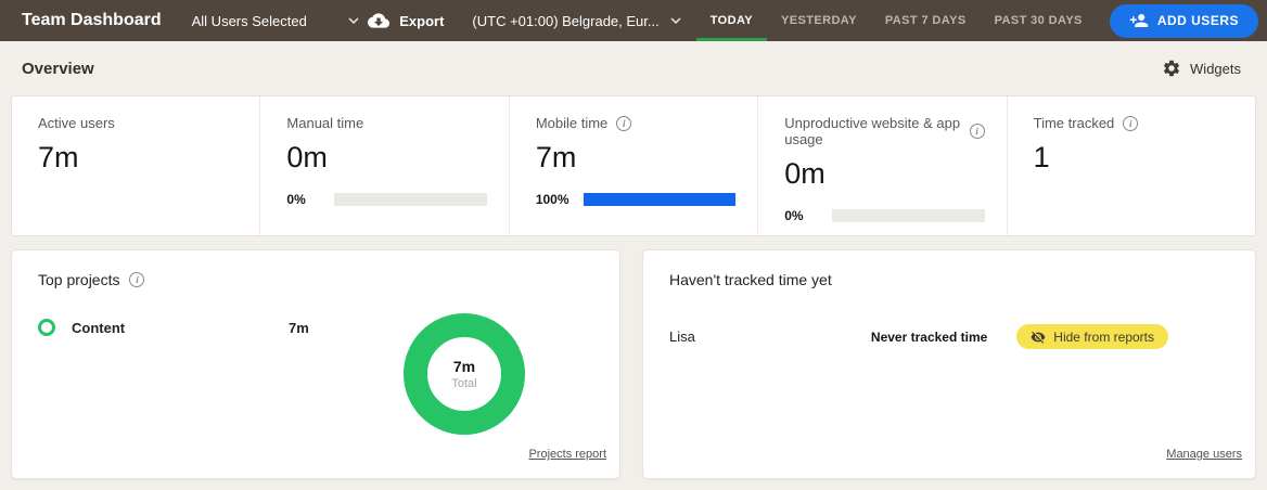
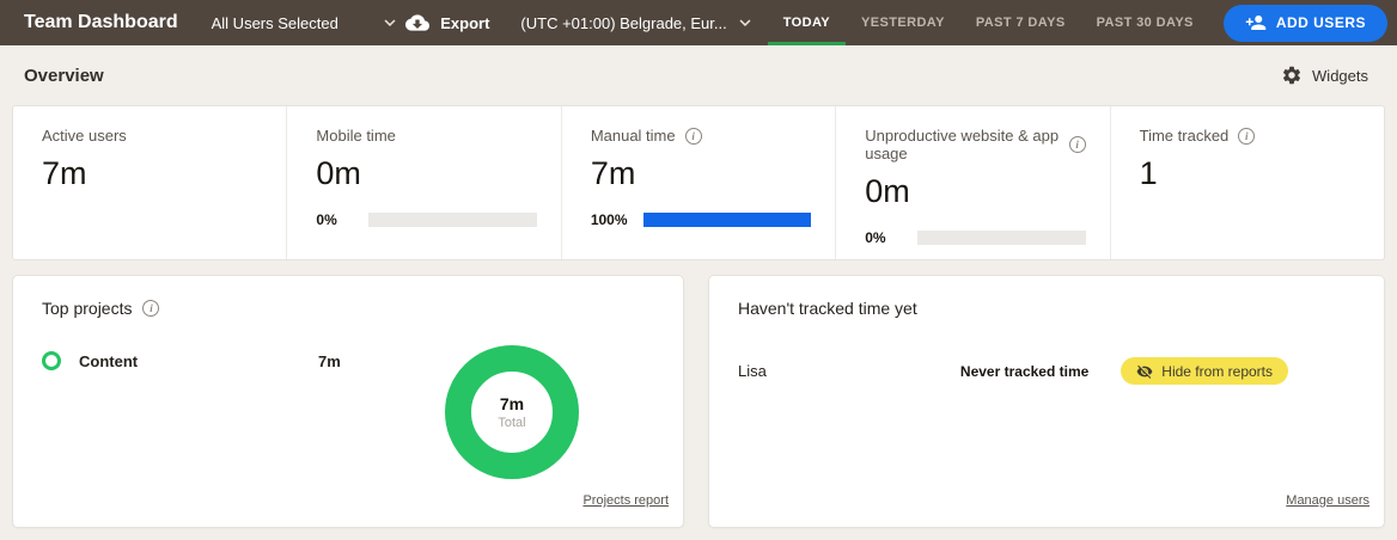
  Team Dashboard
  All Users Selected
  Export
  (UTC +01:00) Belgrade, Eur...
  TODAY
  YESTERDAY
  PAST 7 DAYS
  PAST 30 DAYS
  ADD USERS
  Overview
  Widgets
  Active users
  7m
- Manual time
+ Mobile time
  0m
  0%
- Mobile time
+ Manual time
  7m
  100%
  Unproductive website & app usage
  0m
  0%
  Time tracked
  1
  Top projects
  Content
  7m
  7m
  Total
  Projects report
  Haven't tracked time yet
  Lisa
  Never tracked time
  Hide from reports
  Manage users
